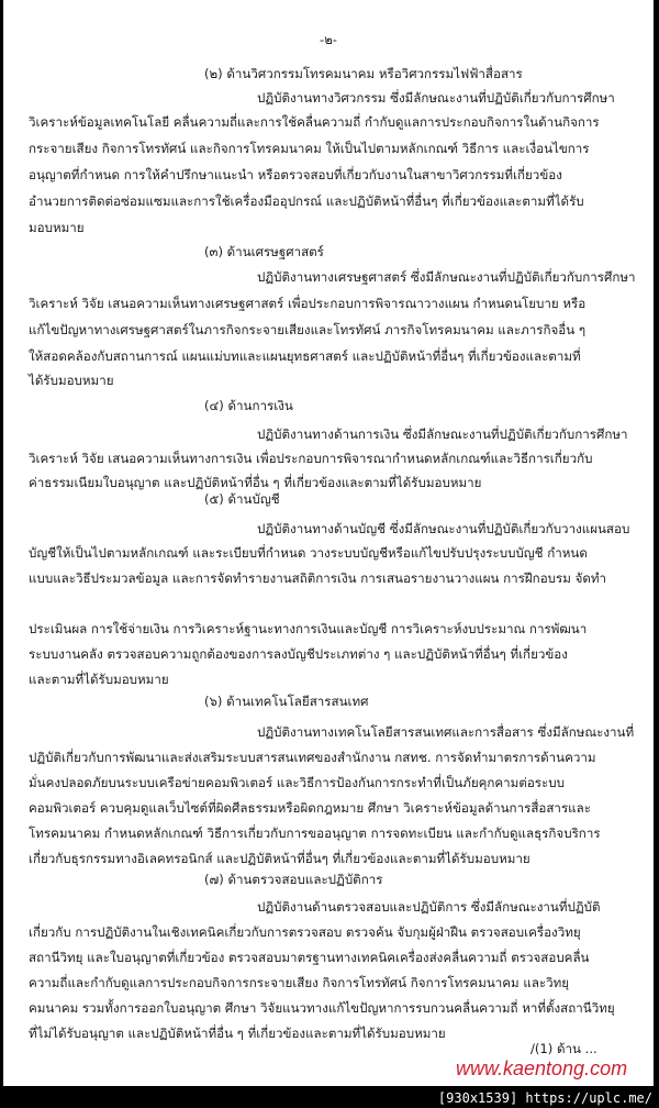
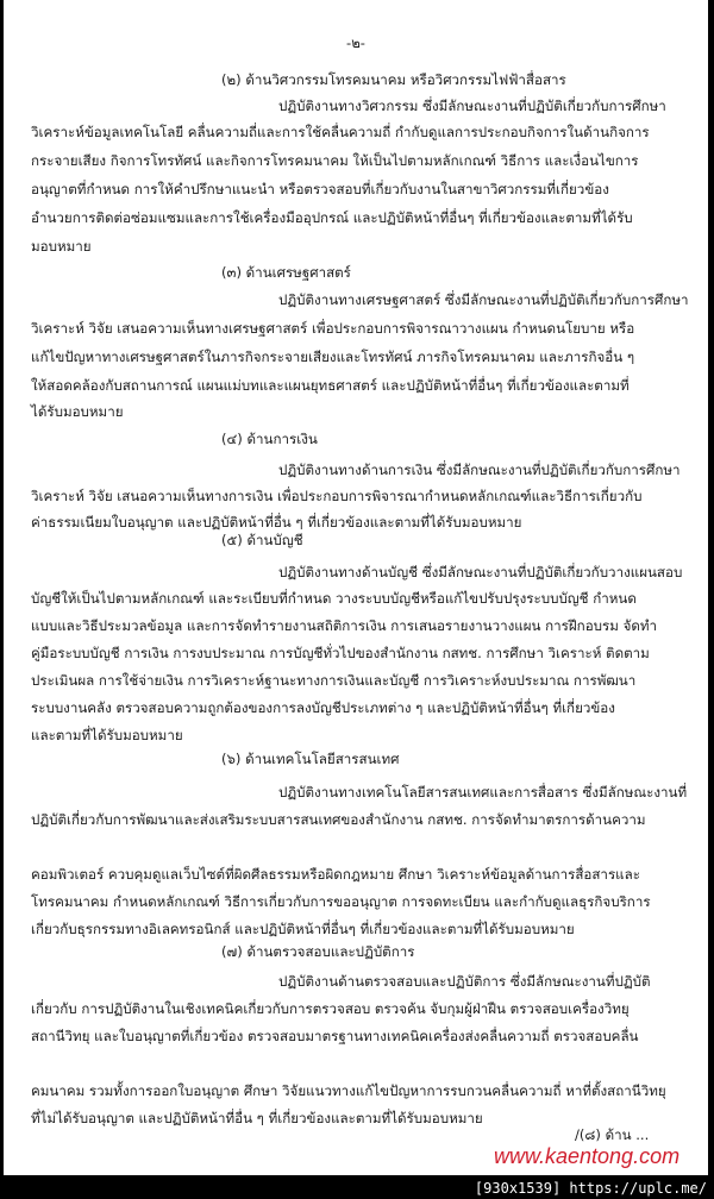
  -๒-
  (๒) ด้านวิศวกรรมโทรคมนาคม หรือวิศวกรรมไฟฟ้าสื่อสาร
  ปฏิบัติงานทางวิศวกรรม ซึ่งมีลักษณะงานที่ปฏิบัติเกี่ยวกับการศึกษา
  วิเคราะห์ข้อมูลเทคโนโลยี คลื่นความถี่และการใช้คลื่นความถี่ กำกับดูแลการประกอบกิจการในด้านกิจการ
  กระจายเสียง กิจการโทรทัศน์ และกิจการโทรคมนาคม ให้เป็นไปตามหลักเกณฑ์ วิธีการ และเงื่อนไขการ
  อนุญาตที่กำหนด การให้คำปรึกษาแนะนำ หรือตรวจสอบที่เกี่ยวกับงานในสาขาวิศวกรรมที่เกี่ยวข้อง
  อำนวยการติดต่อซ่อมแซมและการใช้เครื่องมืออุปกรณ์ และปฏิบัติหน้าที่อื่นๆ ที่เกี่ยวข้องและตามที่ได้รับ
  มอบหมาย
  (๓) ด้านเศรษฐศาสตร์
  ปฏิบัติงานทางเศรษฐศาสตร์ ซึ่งมีลักษณะงานที่ปฏิบัติเกี่ยวกับการศึกษา
  วิเคราะห์ วิจัย เสนอความเห็นทางเศรษฐศาสตร์ เพื่อประกอบการพิจารณาวางแผน กำหนดนโยบาย หรือ
  แก้ไขปัญหาทางเศรษฐศาสตร์ในภารกิจกระจายเสียงและโทรทัศน์ ภารกิจโทรคมนาคม และภารกิจอื่น ๆ
  ให้สอดคล้องกับสถานการณ์ แผนแม่บทและแผนยุทธศาสตร์ และปฏิบัติหน้าที่อื่นๆ ที่เกี่ยวข้องและตามที่
  ได้รับมอบหมาย
  (๔) ด้านการเงิน
  ปฏิบัติงานทางด้านการเงิน ซึ่งมีลักษณะงานที่ปฏิบัติเกี่ยวกับการศึกษา
  วิเคราะห์ วิจัย เสนอความเห็นทางการเงิน เพื่อประกอบการพิจารณากำหนดหลักเกณฑ์และวิธีการเกี่ยวกับ
  ค่าธรรมเนียมใบอนุญาต และปฏิบัติหน้าที่อื่น ๆ ที่เกี่ยวข้องและตามที่ได้รับมอบหมาย
  (๕) ด้านบัญชี
  ปฏิบัติงานทางด้านบัญชี ซึ่งมีลักษณะงานที่ปฏิบัติเกี่ยวกับวางแผนสอบ
  บัญชีให้เป็นไปตามหลักเกณฑ์ และระเบียบที่กำหนด วางระบบบัญชีหรือแก้ไขปรับปรุงระบบบัญชี กำหนด
  แบบและวิธีประมวลข้อมูล และการจัดทำรายงานสถิติการเงิน การเสนอรายงานวางแผน การฝึกอบรม จัดทำ
+ คู่มือระบบบัญชี การเงิน การงบประมาณ การบัญชีทั่วไปของสำนักงาน กสทช. การศึกษา วิเคราะห์ ติดตาม
  ประเมินผล การใช้จ่ายเงิน การวิเคราะห์ฐานะทางการเงินและบัญชี การวิเคราะห์งบประมาณ การพัฒนา
  ระบบงานคลัง ตรวจสอบความถูกต้องของการลงบัญชีประเภทต่าง ๆ และปฏิบัติหน้าที่อื่นๆ ที่เกี่ยวข้อง
  และตามที่ได้รับมอบหมาย
  (๖) ด้านเทคโนโลยีสารสนเทศ
  ปฏิบัติงานทางเทคโนโลยีสารสนเทศและการสื่อสาร ซึ่งมีลักษณะงานที่
  ปฏิบัติเกี่ยวกับการพัฒนาและส่งเสริมระบบสารสนเทศของสำนักงาน กสทช. การจัดทำมาตรการด้านความ
- มั่นคงปลอดภัยบนระบบเครือข่ายคอมพิวเตอร์ และวิธีการป้องกันการกระทำที่เป็นภัยคุกคามต่อระบบ
  คอมพิวเตอร์ ควบคุมดูแลเว็บไซต์ที่ผิดศีลธรรมหรือผิดกฎหมาย ศึกษา วิเคราะห์ข้อมูลด้านการสื่อสารและ
  โทรคมนาคม กำหนดหลักเกณฑ์ วิธีการเกี่ยวกับการขออนุญาต การจดทะเบียน และกำกับดูแลธุรกิจบริการ
  เกี่ยวกับธุรกรรมทางอิเลคทรอนิกส์ และปฏิบัติหน้าที่อื่นๆ ที่เกี่ยวข้องและตามที่ได้รับมอบหมาย
  (๗) ด้านตรวจสอบและปฏิบัติการ
  ปฏิบัติงานด้านตรวจสอบและปฏิบัติการ ซึ่งมีลักษณะงานที่ปฏิบัติ
  เกี่ยวกับ การปฏิบัติงานในเชิงเทคนิคเกี่ยวกับการตรวจสอบ ตรวจค้น จับกุมผู้ฝ่าฝืน ตรวจสอบเครื่องวิทยุ
  สถานีวิทยุ และใบอนุญาตที่เกี่ยวข้อง ตรวจสอบมาตรฐานทางเทคนิคเครื่องส่งคลื่นความถี่ ตรวจสอบคลื่น
- ความถี่และกำกับดูแลการประกอบกิจการกระจายเสียง กิจการโทรทัศน์ กิจการโทรคมนาคม และวิทยุ
  คมนาคม รวมทั้งการออกใบอนุญาต ศึกษา วิจัยแนวทางแก้ไขปัญหาการรบกวนคลื่นความถี่ หาที่ตั้งสถานีวิทยุ
  ที่ไม่ได้รับอนุญาต และปฏิบัติหน้าที่อื่น ๆ ที่เกี่ยวข้องและตามที่ได้รับมอบหมาย
- /(1) ด้าน ...
+ /(๘) ด้าน ...
  www.kaentong.com
  [930x1539] https://uplc.me/
